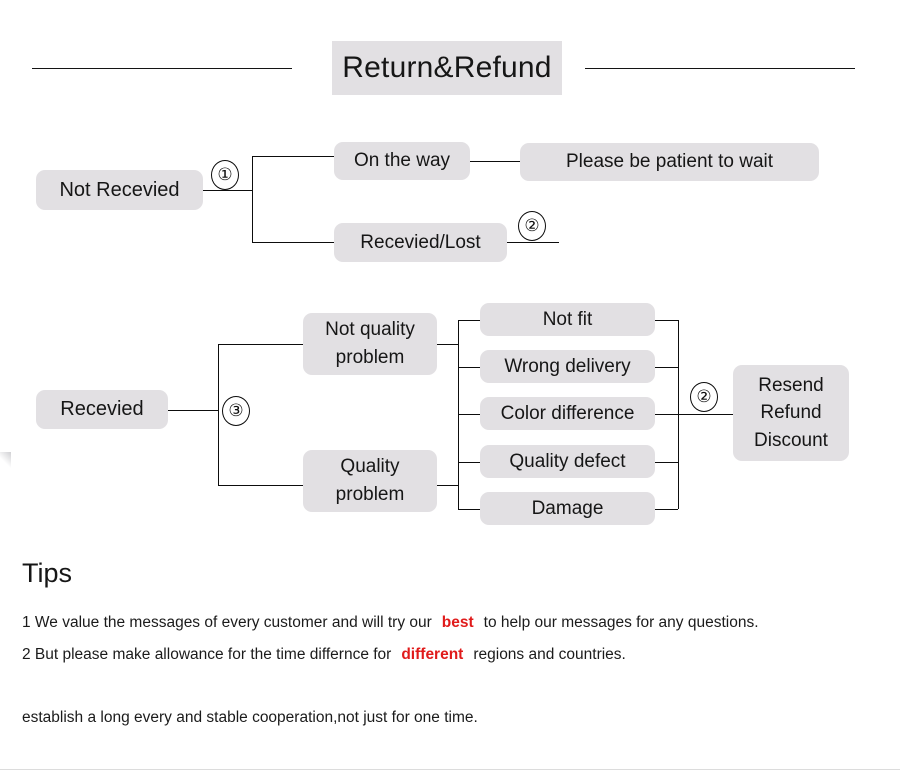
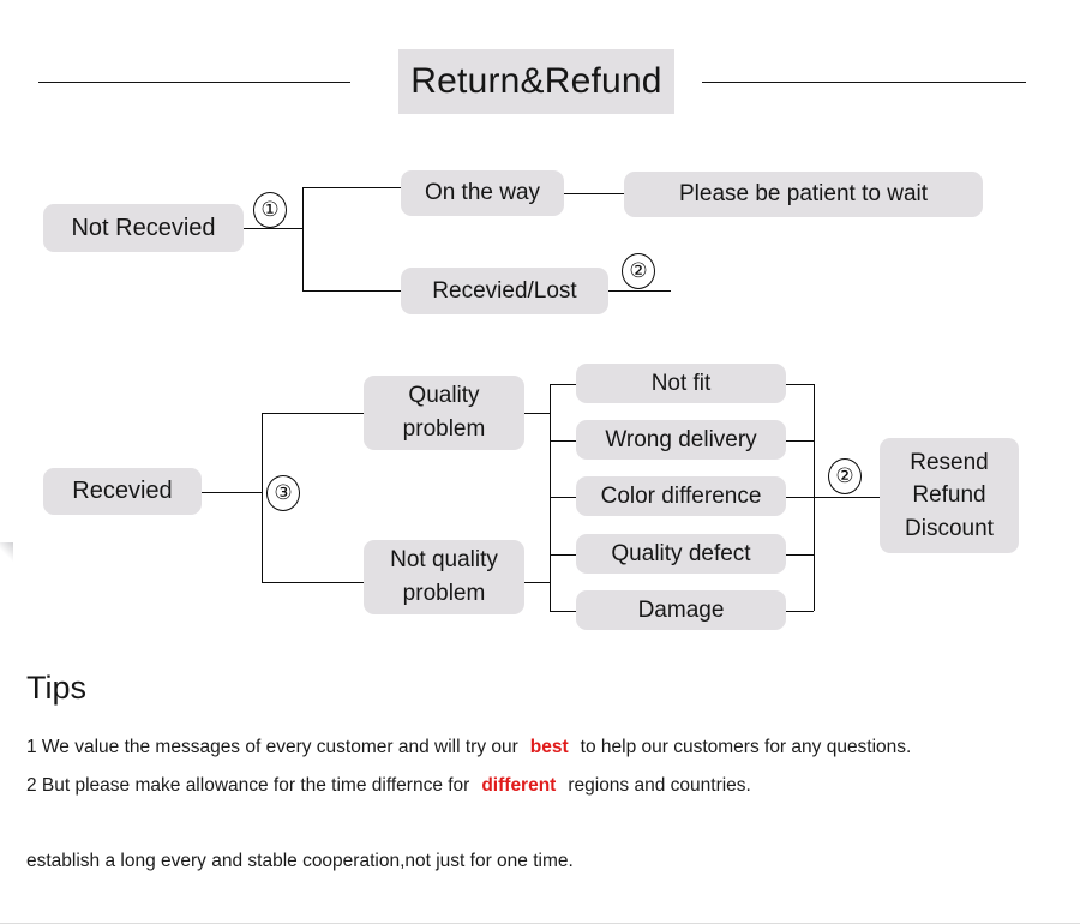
  Return&Refund
  Not Recevied
  ①
  On the way
  Please be patient to wait
  Recevied/Lost
  ②
  Recevied
  ③
- Not quality
+ Quality
  problem
- Quality
+ Not quality
  problem
  Not fit
  Wrong delivery
  Color difference
  Quality defect
  Damage
  ②
  Resend
  Refund
  Discount
  Tips
- 1 We value the messages of every customer and will try our best to help our messages for any questions.
+ 1 We value the messages of every customer and will try our best to help our customers for any questions.
  2 But please make allowance for the time differnce for different regions and countries.
  establish a long every and stable cooperation,not just for one time.
